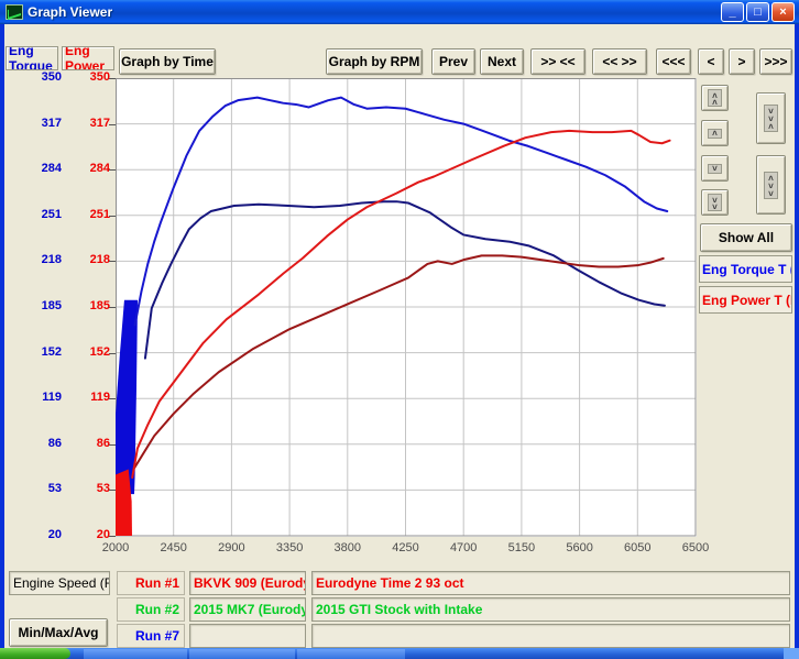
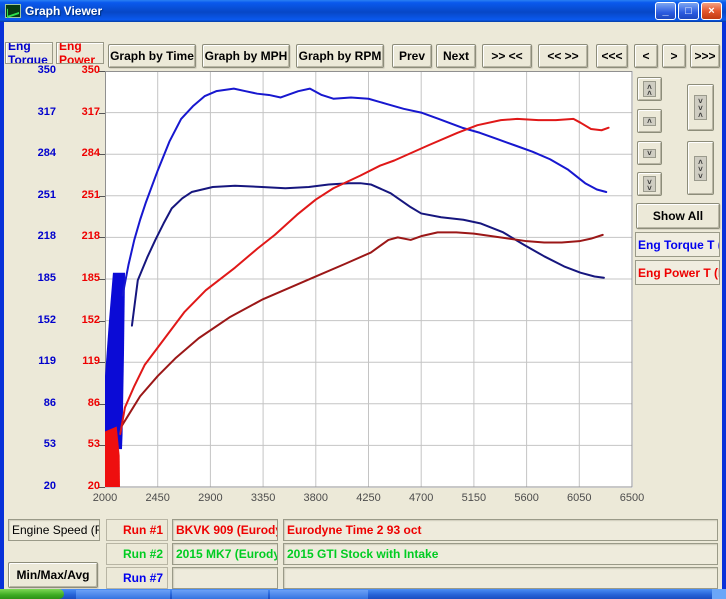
  Graph Viewer
  _
  □
  ×
  Eng Torque
  Eng Power
  Graph by Time
+ Graph by MPH
  Graph by RPM
  Prev
  Next
  >> <<
  << >>
  <<<
  <
  >
  >>>
  350
  317
  284
  251
  218
  185
  152
  119
  86
  53
  20
  350
  317
  284
  251
  218
  185
  152
  119
  86
  53
  20
  2000
  2450
  2900
  3350
  3800
  4250
  4700
  5150
  5600
  6050
  6500
  ˄
  ˅
  Show All
  Eng Torque T (
  Eng Power T (
  Engine Speed (R
  Run #1
  Run #2
  Run #7
  BKVK 909 (Eurod
  2015 MK7 (Eurody
  Eurodyne Time 2 93 oct
  2015 GTI Stock with Intake
  Min/Max/Avg
